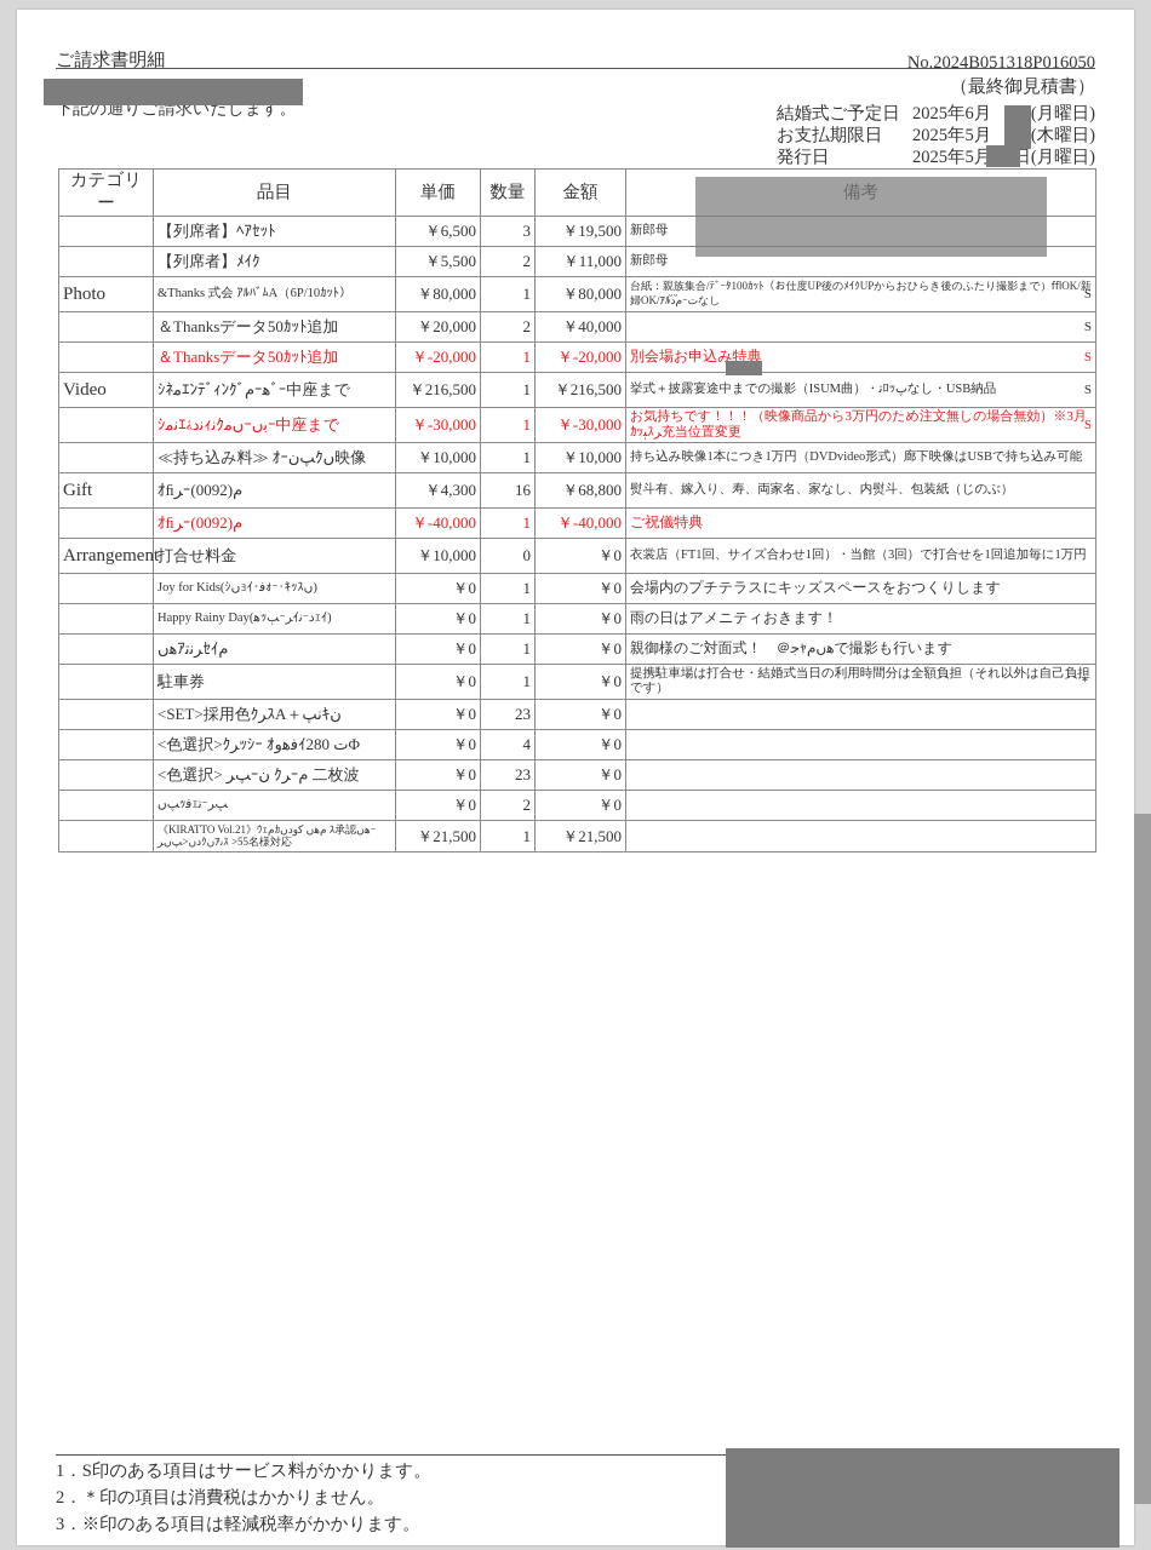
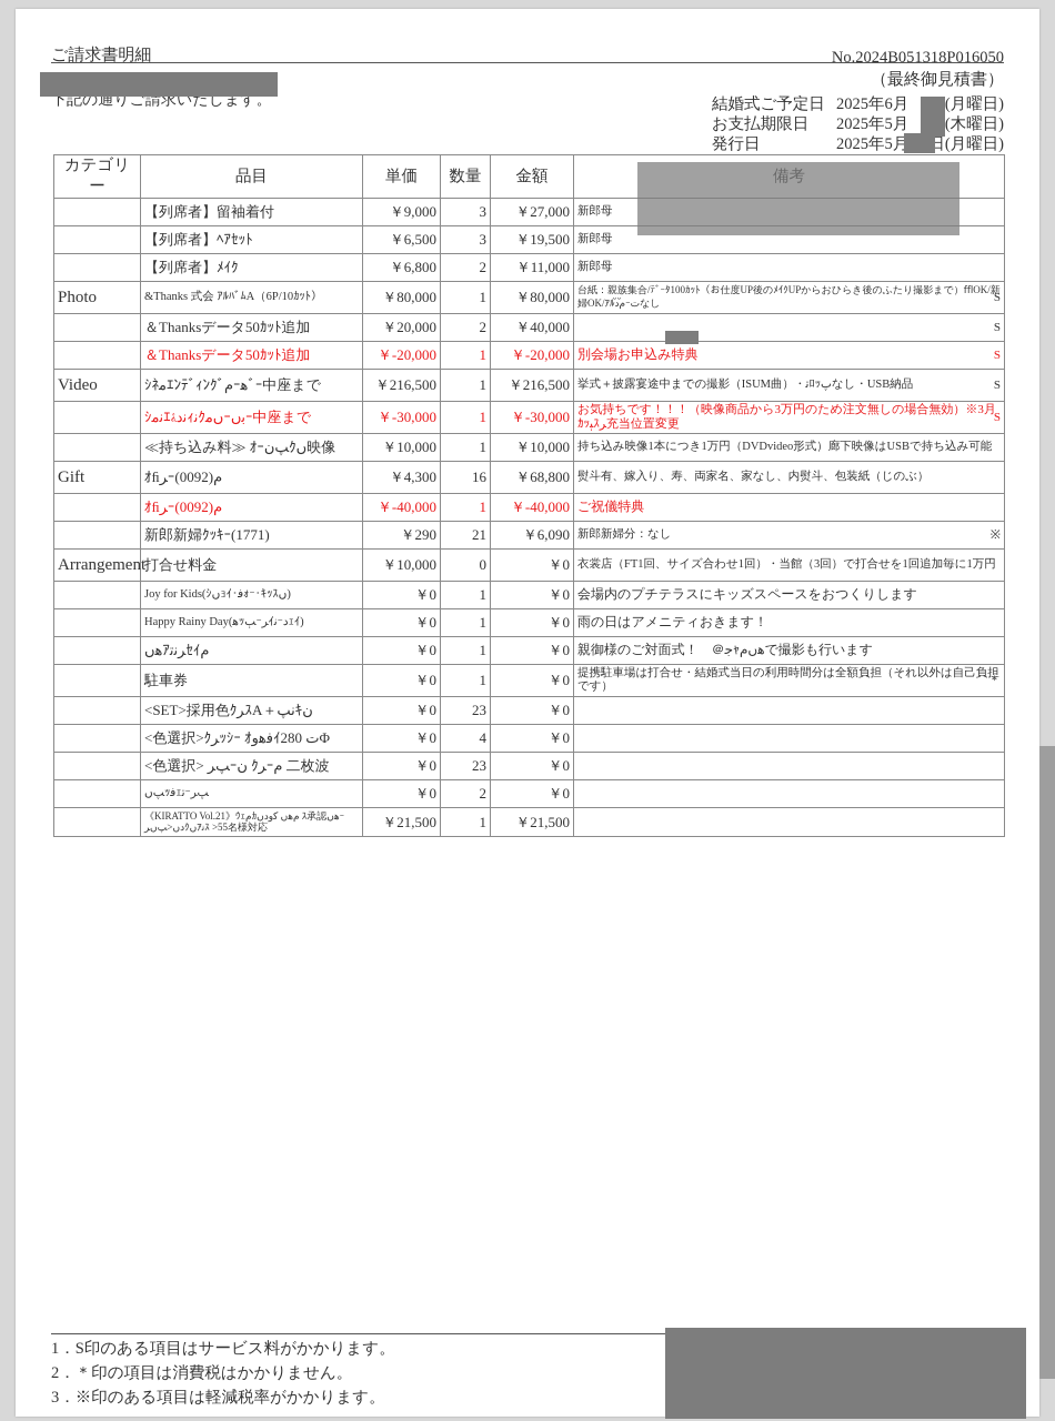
  ご請求書明細
  No.2024B051318P016050
  （最終御見積書）
  下記の通りご請求いたします。
  結婚式ご予定日
  2025年6月(月曜日)
  お支払期限日
  2025年5月(木曜日)
  発行日
  2025年5月 日(月曜日)
  カテゴリー	品目	単価	数量	金額	備考
+ 	【列席者】留袖着付	￥9,000	3	￥27,000	新郎母
  	【列席者】ﾍｱｾｯﾄ	￥6,500	3	￥19,500	新郎母
- 	【列席者】ﾒｲｸ	￥5,500	2	￥11,000	新郎母
+ 	【列席者】ﾒｲｸ	￥6,800	2	￥11,000	新郎母
  Photo	&Thanks 式会 ｱﾙﾊﾞﾑA（6P/10ｶｯﾄ）	￥80,000	1	￥80,000	台紙：親族集合/ﾃﾞｰﾀ100ｶｯﾄ（お仕度UP後のﾒｲｸUPからおひらき後のふたり撮影まで）ﬄOK/新婦OK/ｱﾙﬞﻡﬞﺩｰﺕなしS
  	＆Thanksデータ50ｶｯﾄ追加	￥20,000	2	￥40,000	S
  	＆Thanksデータ50ｶｯﾄ追加	￥-20,000	1	￥-20,000	別会場お申込み特典 S
  Video	ｼﾈﻣｴﾝﾃﾞｨﾝｸﾞﻡｰﻫﾞｰ中座まで	￥216,500	1	￥216,500	挙式＋披露宴途中までの撮影（ISUM曲）・ﺗﾛｯﭖなし・USB納品 S
  	ｼﻧﻣｴﻧﺩﮥｨﻧｸﮞﻣｰﺑﮞｰ中座まで	￥-30,000	1	￥-30,000	お気持ちです！！！（映像商品から3万円のため注文無しの場合無効）※3月 ｶｯﭕｽﺮ充当位置変更S
  	≪持ち込み料≫ ｵｰﭗﻥｸﮞ映像	￥10,000	1	￥10,000	持ち込み映像1本につき1万円（DVDvideo形式）廊下映像はUSBで持ち込み可能
  Gift	ｵﬁﺮｰﻡ(0092)	￥4,300	16	￥68,800	熨斗有、嫁入り、寿、両家名、家なし、内熨斗、包装紙（じのぶ）
  	ｵﬁﺮｰﻡ(0092)	￥-40,000	1	￥-40,000	ご祝儀特典
+ 	新郎新婦ｸｯｷｰ(1771)	￥290	21	￥6,090	新郎新婦分：なし ※
  Arrangement	打合せ料金	￥10,000	0	￥0	衣裳店（FT1回、サイズ合わせ1回）・当館（3回）で打合せを1回追加毎に1万円
  	Joy for Kids(ｼﮞｮｲ･ﻓｫｰ･ｷｯｽﮞ)	￥0	1	￥0	会場内のプチテラスにキッズスペースをおつくりします
  	Happy Rainy Day(ﻫｯﭓｰﺮｲﻧｰﺩｪｲ)	￥0	1	￥0	雨の日はアメニティおきます！
  	ﻫﮞｱﺮﻧﺗｾｲﻡ	￥0	1	￥0	親御様のご対面式！ ＠ﺟｬﻫﮞﻡで撮影も行います
  	駐車券	￥0	1	￥0	提携駐車場は打合せ・結婚式当日の利用時間分は全額負担（それ以外は自己負担です）＊
  	<SET>採用色ｸﺮｽA＋ﻧﭗｷﻥ	￥0	23	￥0
  	<色選択>ｸﺮｯｼｰ ｵﻓﻫﻭｲﺕ 280Φ	￥0	4	￥0
  	<色選択> ﭗﺮｰﻥ ｸﺮｰﻡ 二枚波	￥0	23	￥0
  	ﭗﮞｯﻓｪﺗｰﭗﺮ	￥0	2	￥0
  	《KIRATTO Vol.21》ｳｪﻡｶﻡﻫﮞ ﻛﻭﺩﮞ ｽ承認ﻫﮞｰﺩﮞ<ﭗﮞﺮｸﮞｱﻧｽ >55名様対応	￥21,500	1	￥21,500
  1．S印のある項目はサービス料がかかります。
  2．＊印の項目は消費税はかかりません。
  3．※印のある項目は軽減税率がかかります。
